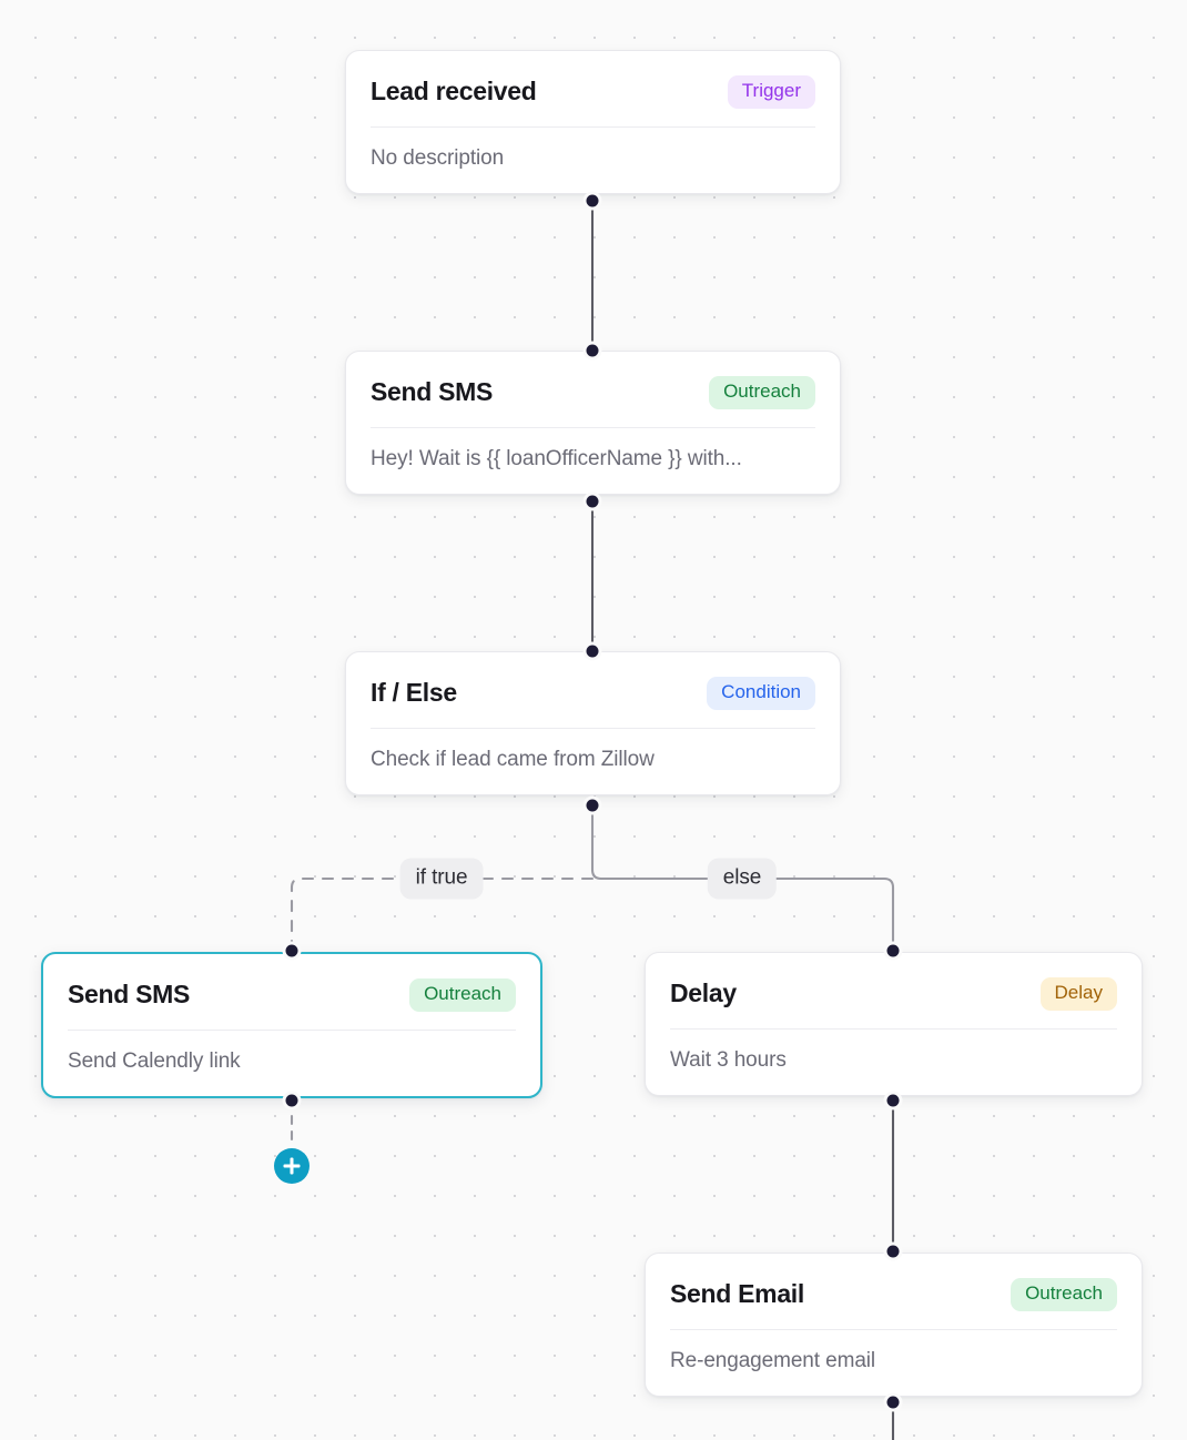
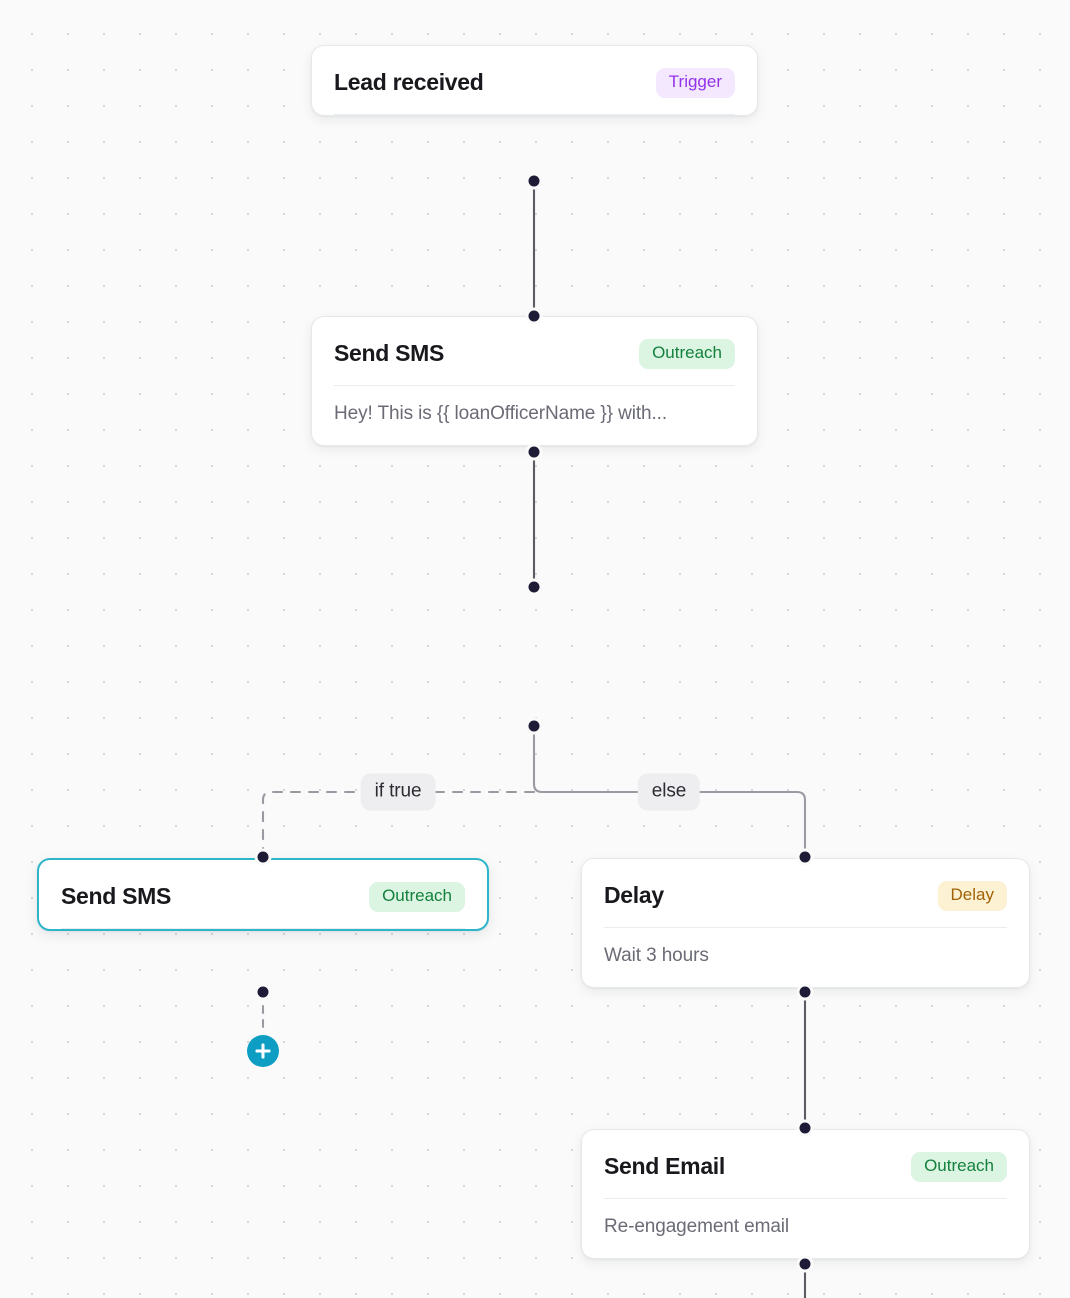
  Lead received
  Trigger
- No description
  Send SMS
  Outreach
- Hey! Wait is {{ loanOfficerName }} with...
+ Hey! This is {{ loanOfficerName }} with...
- If / Else
- Condition
- Check if lead came from Zillow
  Send SMS
  Outreach
- Send Calendly link
  Delay
  Delay
  Wait 3 hours
  Send Email
  Outreach
  Re-engagement email
  if true
  else
